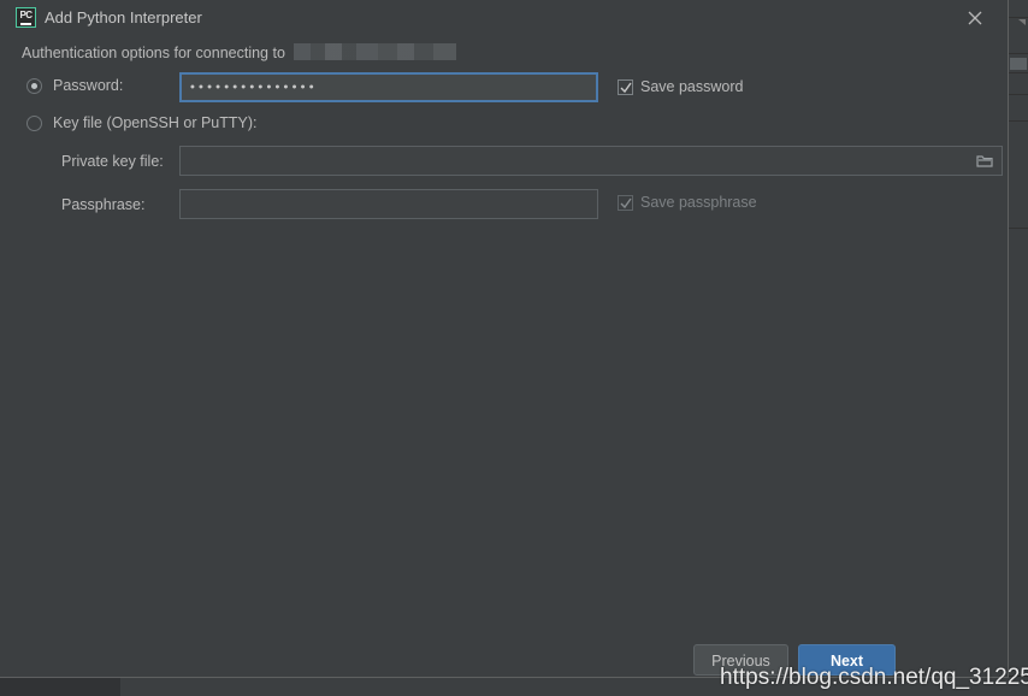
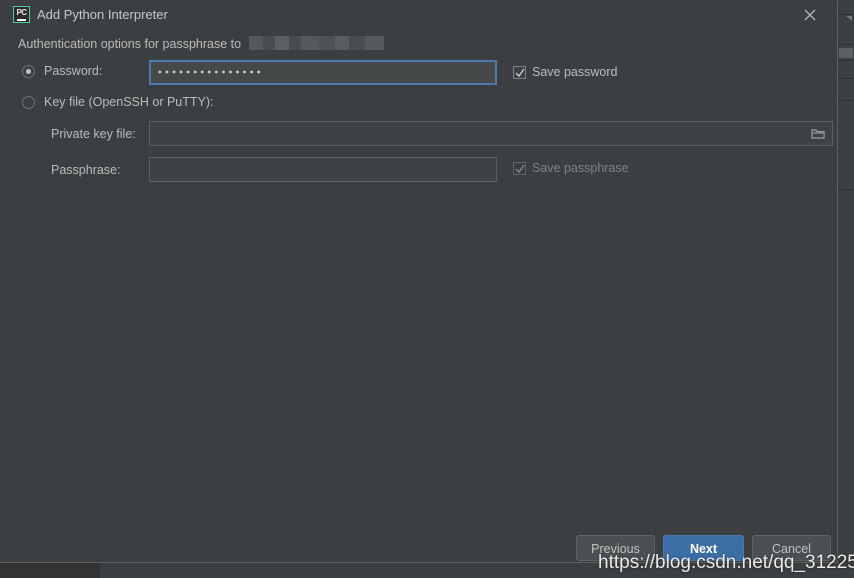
  PC
  Add Python Interpreter
- Authentication options for connecting to
+ Authentication options for passphrase to
  Password:
  •••••••••••••••
  Save password
  Key file (OpenSSH or PuTTY):
  Private key file:
  Passphrase:
  Save passphrase
  Previous
  Next
+ Cancel
  https://blog.csdn.net/qq_31225
